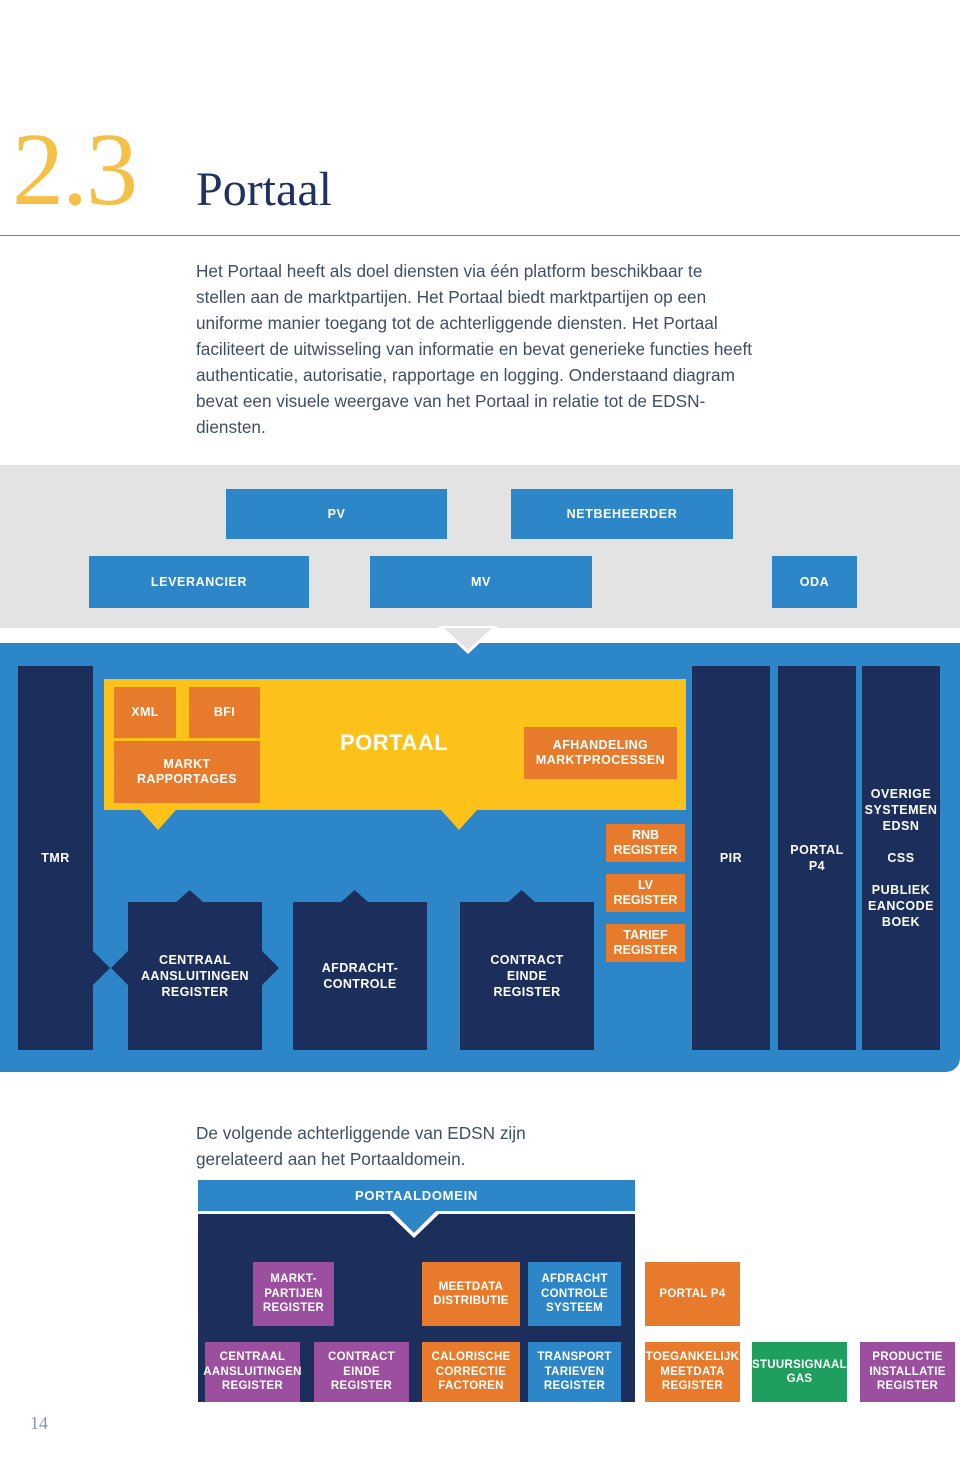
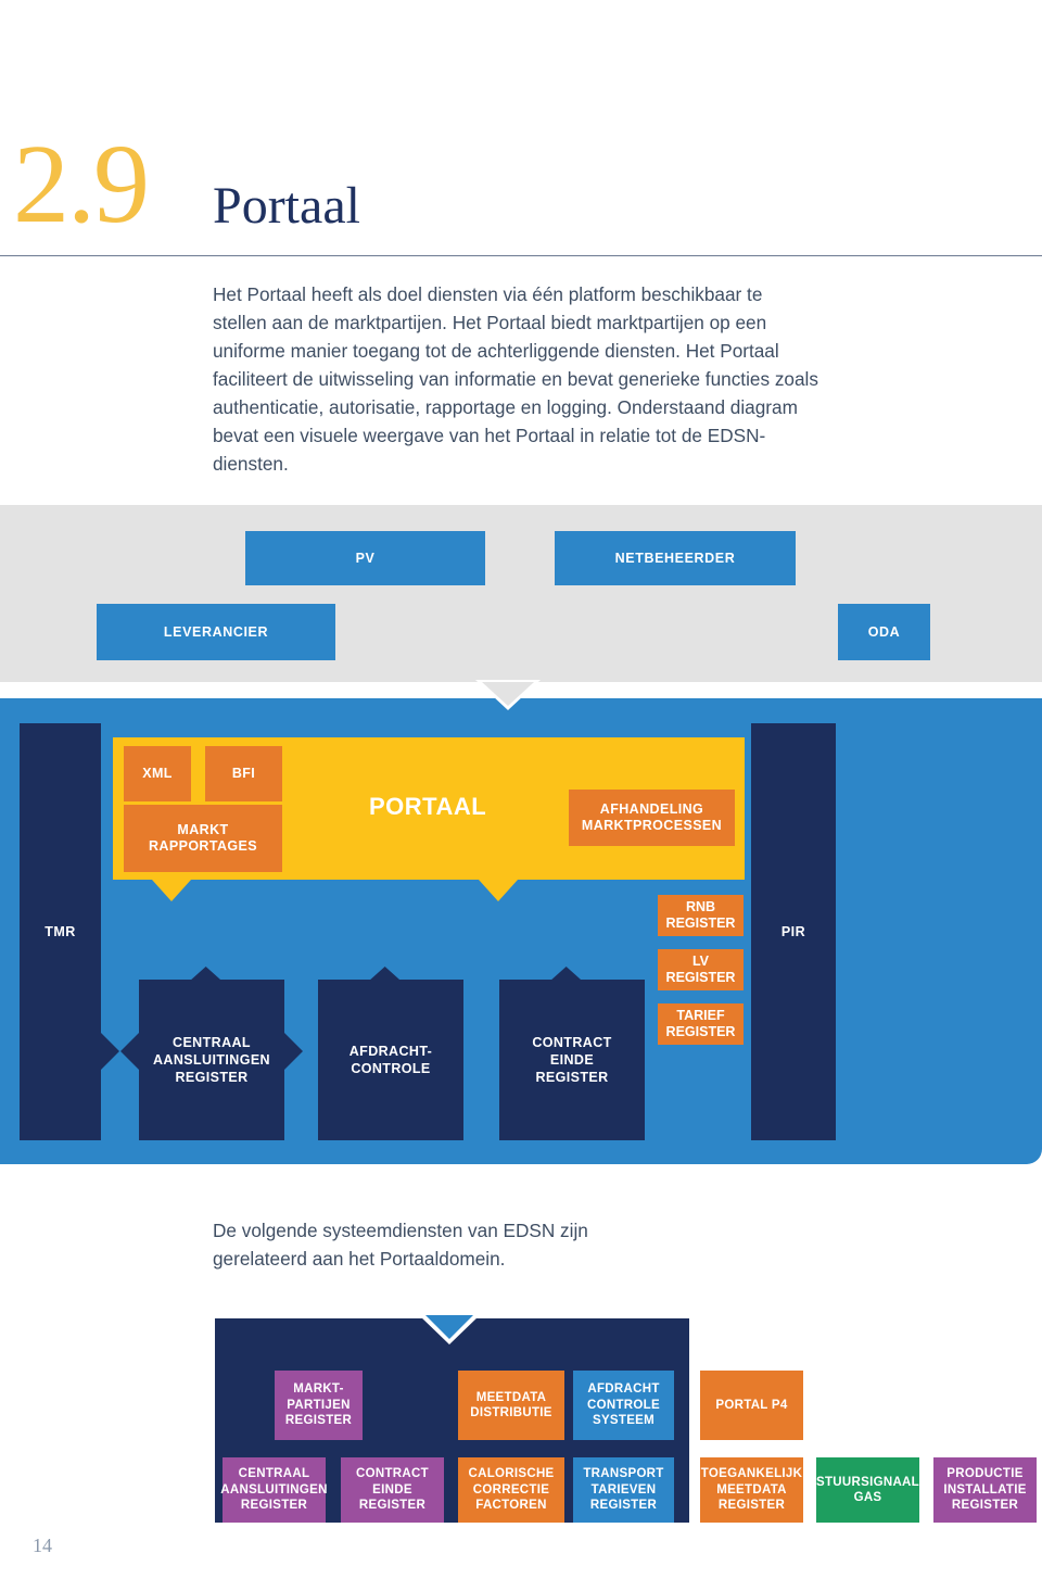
- 2.3
+ 2.9
  Portaal
- Het Portaal heeft als doel diensten via één platform beschikbaar te stellen aan de marktpartijen. Het Portaal biedt marktpartijen op een uniforme manier toegang tot de achterliggende diensten. Het Portaal faciliteert de uitwisseling van informatie en bevat generieke functies heeft authenticatie, autorisatie, rapportage en logging. Onderstaand diagram bevat een visuele weergave van het Portaal in relatie tot de EDSN-diensten.
+ Het Portaal heeft als doel diensten via één platform beschikbaar te stellen aan de marktpartijen. Het Portaal biedt marktpartijen op een uniforme manier toegang tot de achterliggende diensten. Het Portaal faciliteert de uitwisseling van informatie en bevat generieke functies zoals authenticatie, autorisatie, rapportage en logging. Onderstaand diagram bevat een visuele weergave van het Portaal in relatie tot de EDSN-diensten.
  PV
  NETBEHEERDER
  LEVERANCIER
- MV
  ODA
  TMR
  PORTAAL
  XML
  BFI
  MARKT
  RAPPORTAGES
  AFHANDELING
  MARKTPROCESSEN
  RNB
  REGISTER
  LV
  REGISTER
  TARIEF
  REGISTER
  CENTRAAL
  AANSLUITINGEN
  REGISTER
  AFDRACHT-
  CONTROLE
  CONTRACT
  EINDE
  REGISTER
  PIR
- PORTAL
- P4
- OVERIGE
- SYSTEMEN
- EDSN
- CSS
- PUBLIEK
- EANCODE
- BOEK
- De volgende achterliggende van EDSN zijn gerelateerd aan het Portaaldomein.
+ De volgende systeemdiensten van EDSN zijn gerelateerd aan het Portaaldomein.
- PORTAALDOMEIN
  MARKT-
  PARTIJEN
  REGISTER
  MEETDATA
  DISTRIBUTIE
  AFDRACHT
  CONTROLE
  SYSTEEM
  PORTAL P4
  CENTRAAL
  AANSLUITINGEN
  REGISTER
  CONTRACT
  EINDE
  REGISTER
  CALORISCHE
  CORRECTIE
  FACTOREN
  TRANSPORT
  TARIEVEN
  REGISTER
  TOEGANKELIJK
  MEETDATA
  REGISTER
  STUURSIGNAAL
  GAS
  PRODUCTIE
  INSTALLATIE
  REGISTER
  14
